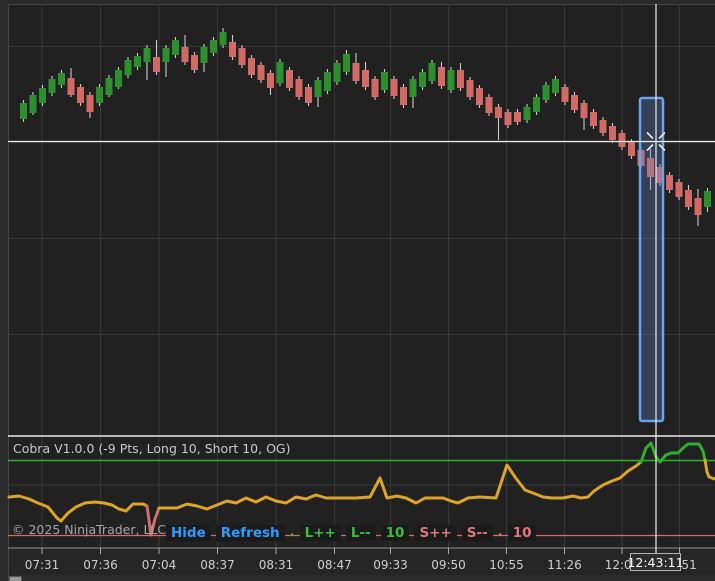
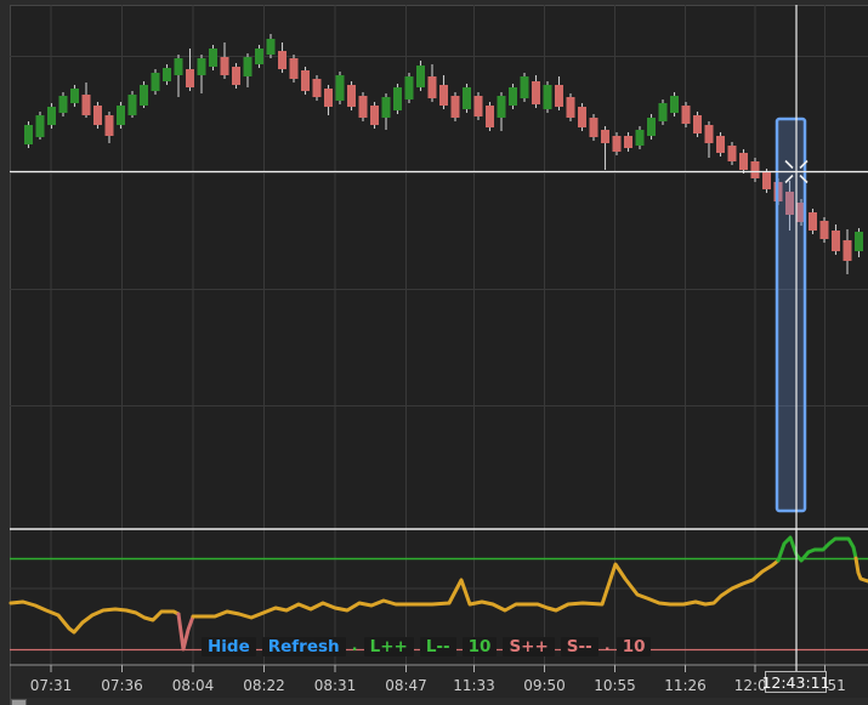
- Cobra V1.0.0 (-9 Pts, Long 10, Short 10, OG)
- © 2025 NinjaTrader, LLC
  Hide
  Refresh
  .
  L++
  L--
  10
  S++
  S--
  .
  10
  07:31
  07:36
- 07:04
+ 08:04
- 08:37
+ 08:22
  08:31
  08:47
- 09:33
+ 11:33
  09:50
  10:55
  11:26
  12:0
  12:43:11
